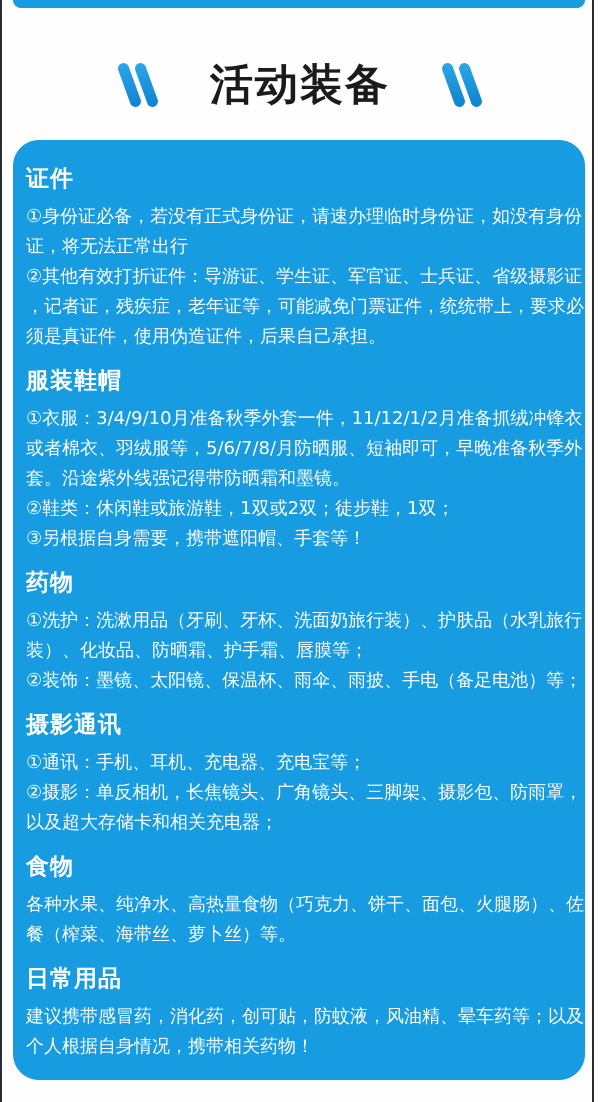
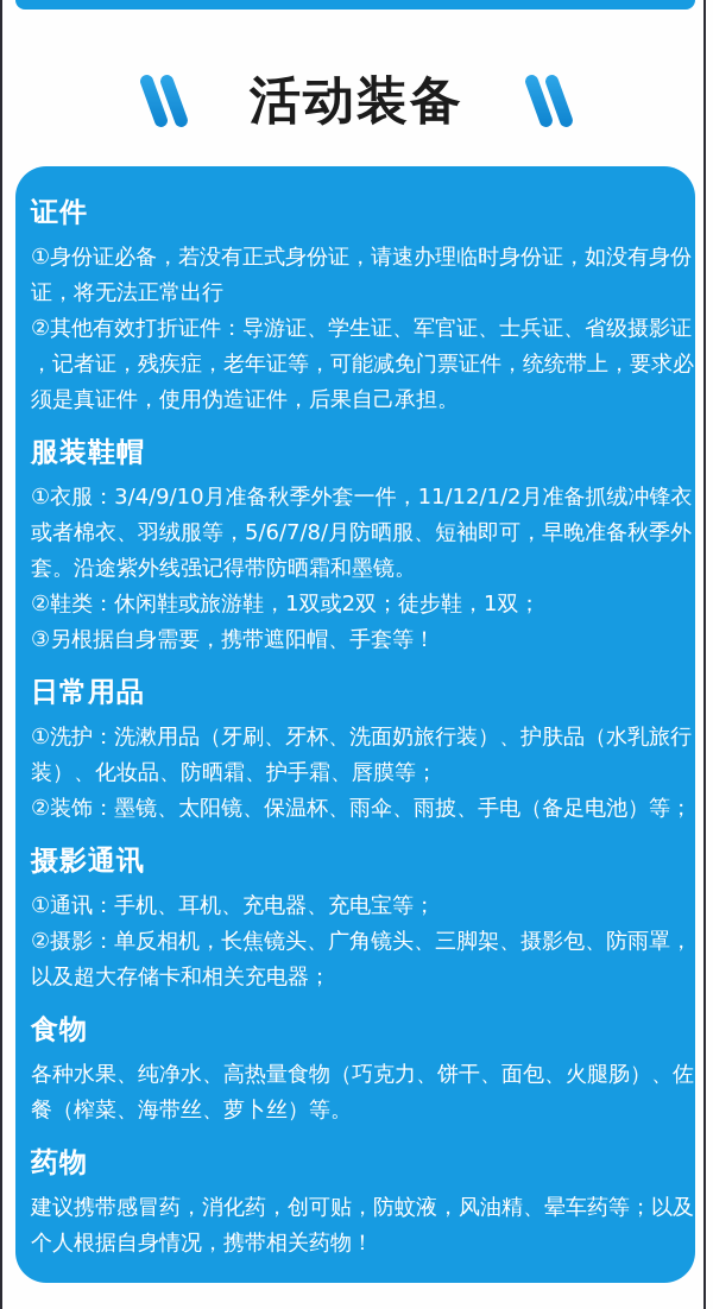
  活动装备
  证件
  ①身份证必备，若没有正式身份证，请速办理临时身份证，如没有身份证，将无法正常出行
  ②其他有效打折证件：导游证、学生证、军官证、士兵证、省级摄影证，记者证，残疾症，老年证等，可能减免门票证件，统统带上，要求必须是真证件，使用伪造证件，后果自己承担。
  服装鞋帽
  ①衣服：3/4/9/10月准备秋季外套一件，11/12/1/2月准备抓绒冲锋衣或者棉衣、羽绒服等，5/6/7/8/月防晒服、短袖即可，早晚准备秋季外套。沿途紫外线强记得带防晒霜和墨镜。
  ②鞋类：休闲鞋或旅游鞋，1双或2双；徒步鞋，1双；
  ③另根据自身需要，携带遮阳帽、手套等！
- 药物
+ 日常用品
  ①洗护：洗漱用品（牙刷、牙杯、洗面奶旅行装）、护肤品（水乳旅行装）、化妆品、防晒霜、护手霜、唇膜等；
  ②装饰：墨镜、太阳镜、保温杯、雨伞、雨披、手电（备足电池）等；
  摄影通讯
  ①通讯：手机、耳机、充电器、充电宝等；
  ②摄影：单反相机，长焦镜头、广角镜头、三脚架、摄影包、防雨罩，以及超大存储卡和相关充电器；
  食物
  各种水果、纯净水、高热量食物（巧克力、饼干、面包、火腿肠）、佐餐（榨菜、海带丝、萝卜丝）等。
- 日常用品
+ 药物
  建议携带感冒药，消化药，创可贴，防蚊液，风油精、晕车药等；以及个人根据自身情况，携带相关药物！
